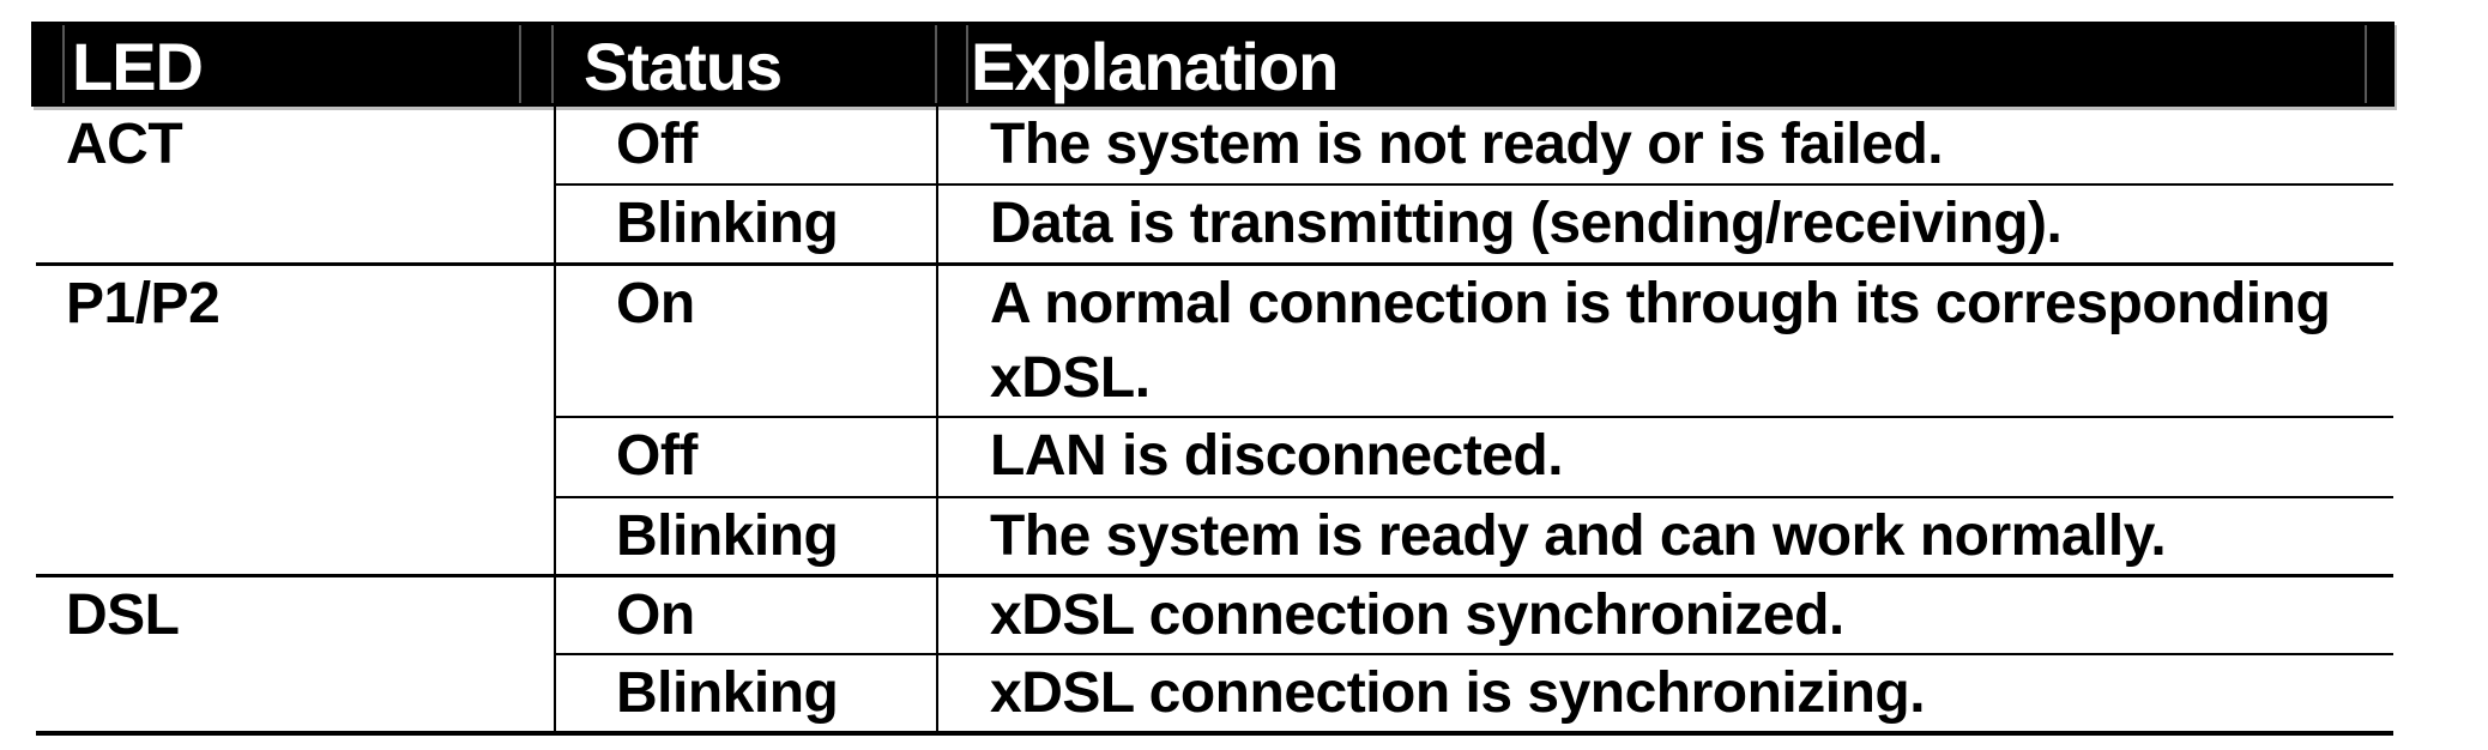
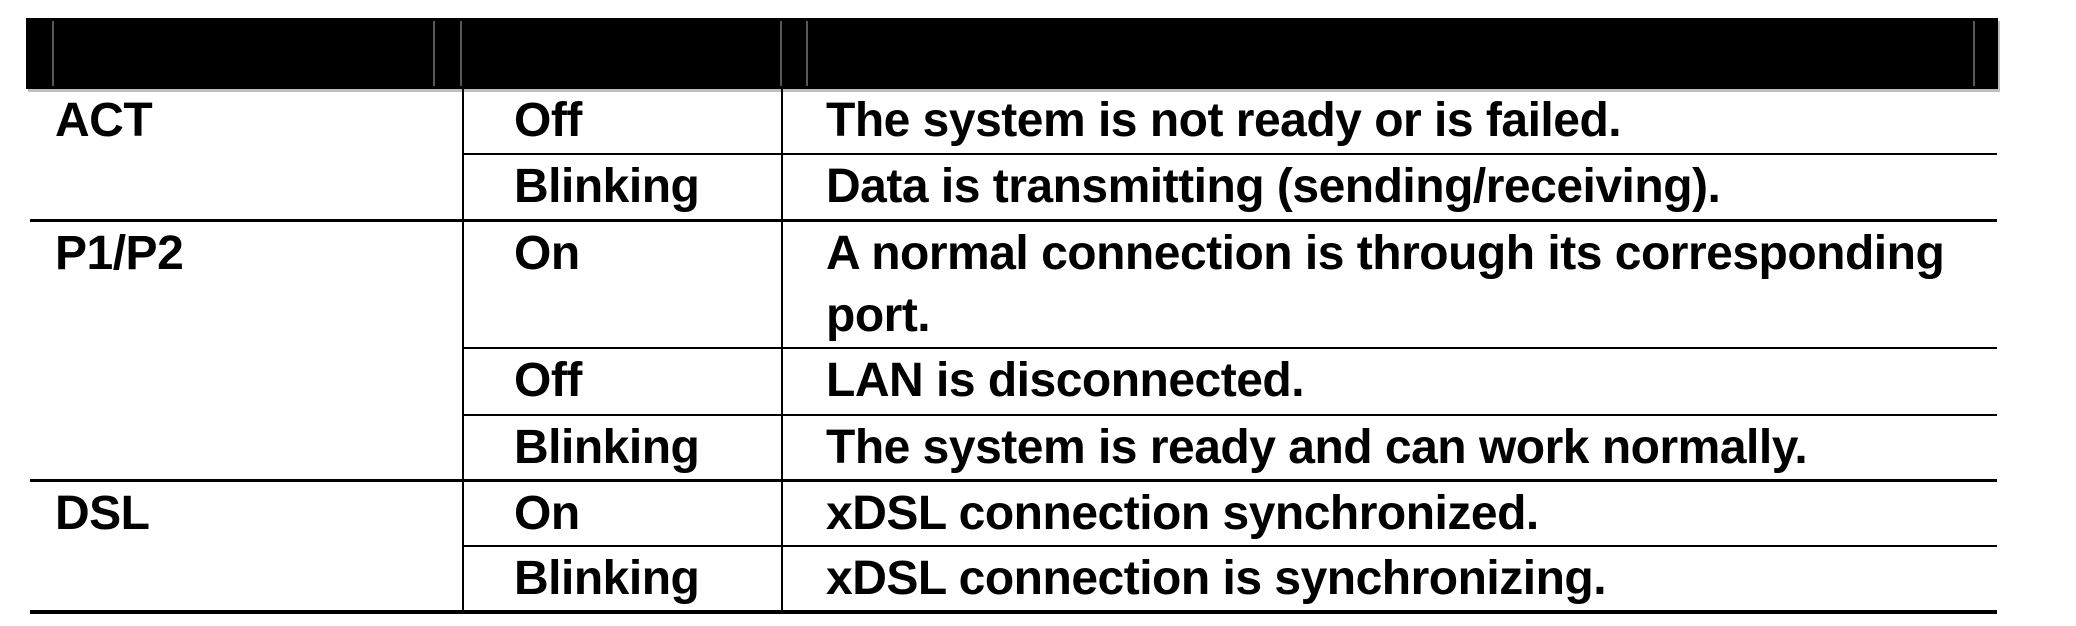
- LED
- Status
- Explanation
  ACT	Off	The system is not ready or is failed.
  Blinking	Data is transmitting (sending/receiving).
- P1/P2	On	A normal connection is through its corresponding xDSL.
+ P1/P2	On	A normal connection is through its corresponding port.
  Off	LAN is disconnected.
  Blinking	The system is ready and can work normally.
  DSL	On	xDSL connection synchronized.
  Blinking	xDSL connection is synchronizing.
